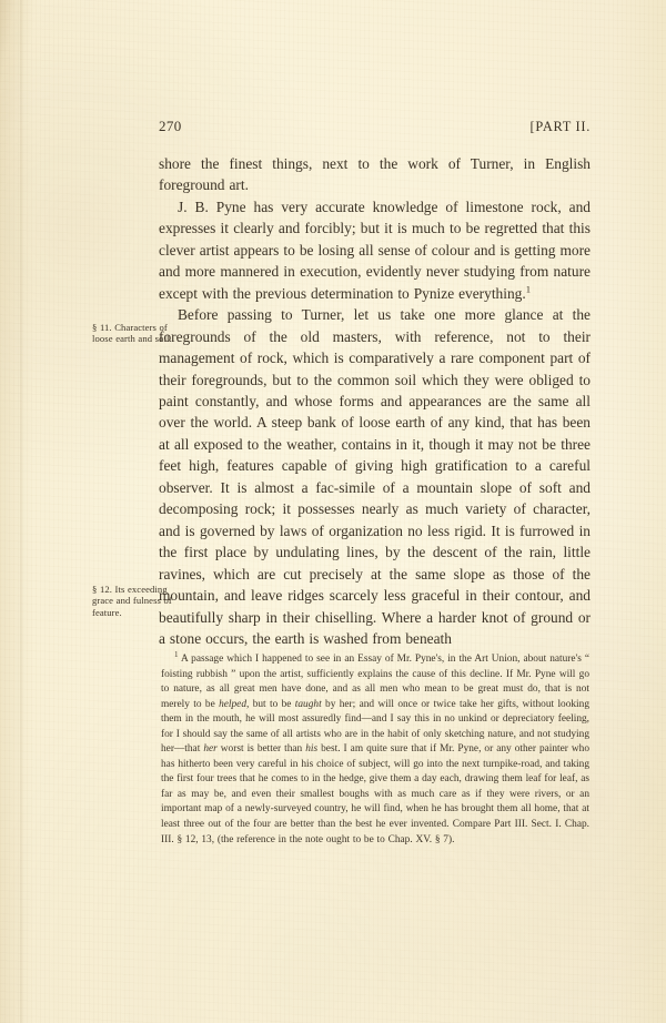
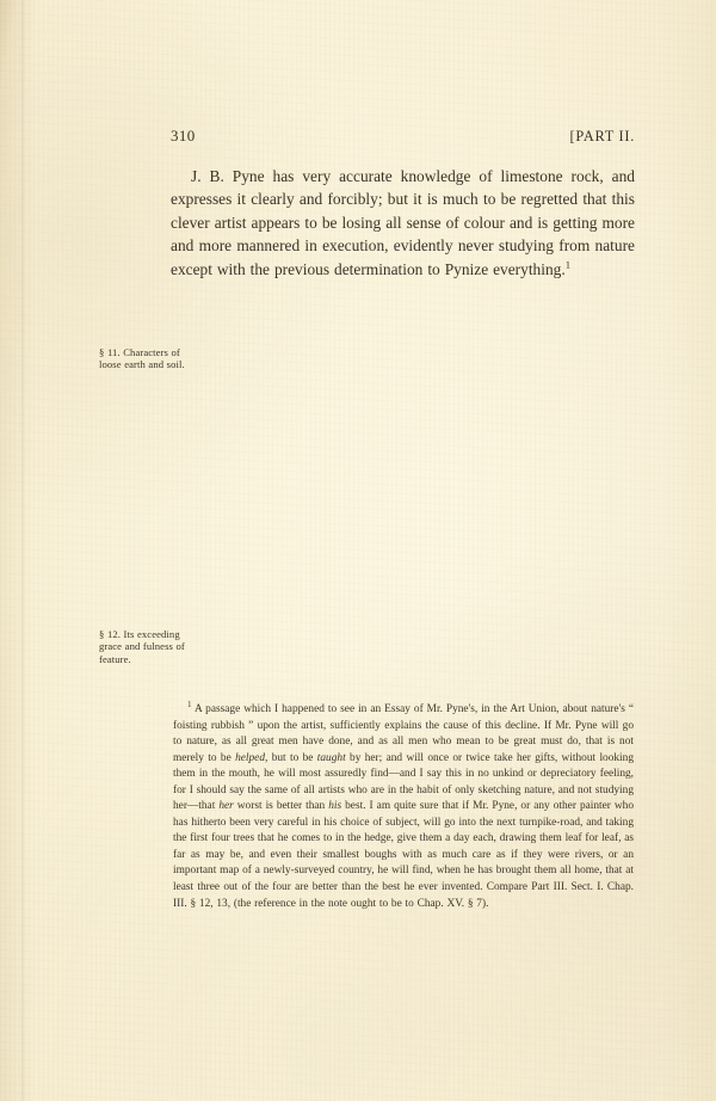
- 270
+ 310
  [PART II.
- shore the finest things, next to the work of Turner, in English foreground art.
  J. B. Pyne has very accurate knowledge of limestone rock, and expresses it clearly and forcibly; but it is much to be regretted that this clever artist appears to be losing all sense of colour and is getting more and more mannered in execution, evidently never studying from nature except with the previous determination to Pynize everything.1
- Before passing to Turner, let us take one more glance at the foregrounds of the old masters, with reference, not to their management of rock, which is comparatively a rare component part of their foregrounds, but to the common soil which they were obliged to paint constantly, and whose forms and appearances are the same all over the world. A steep bank of loose earth of any kind, that has been at all exposed to the weather, contains in it, though it may not be three feet high, features capable of giving high gratification to a careful observer. It is almost a fac-simile of a mountain slope of soft and decomposing rock; it possesses nearly as much variety of character, and is governed by laws of organization no less rigid. It is furrowed in the first place by undulating lines, by the descent of the rain, little ravines, which are cut precisely at the same slope as those of the mountain, and leave ridges scarcely less graceful in their contour, and beautifully sharp in their chiselling. Where a harder knot of ground or a stone occurs, the earth is washed from beneath
  § 11. Characters of loose earth and soil.
  § 12. Its exceeding grace and fulness of feature.
  1 A passage which I happened to see in an Essay of Mr. Pyne's, in the Art Union, about nature's “ foisting rubbish ” upon the artist, sufficiently explains the cause of this decline. If Mr. Pyne will go to nature, as all great men have done, and as all men who mean to be great must do, that is not merely to be helped, but to be taught by her; and will once or twice take her gifts, without looking them in the mouth, he will most assuredly find—and I say this in no unkind or depreciatory feeling, for I should say the same of all artists who are in the habit of only sketching nature, and not studying her—that her worst is better than his best. I am quite sure that if Mr. Pyne, or any other painter who has hitherto been very careful in his choice of subject, will go into the next turnpike-road, and taking the first four trees that he comes to in the hedge, give them a day each, drawing them leaf for leaf, as far as may be, and even their smallest boughs with as much care as if they were rivers, or an important map of a newly-surveyed country, he will find, when he has brought them all home, that at least three out of the four are better than the best he ever invented. Compare Part III. Sect. I. Chap. III. § 12, 13, (the reference in the note ought to be to Chap. XV. § 7).
